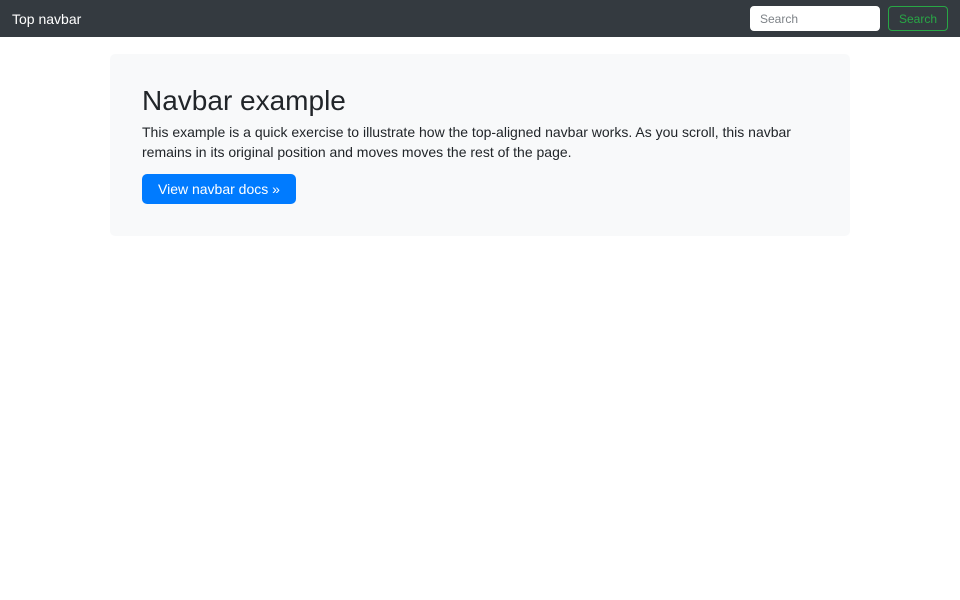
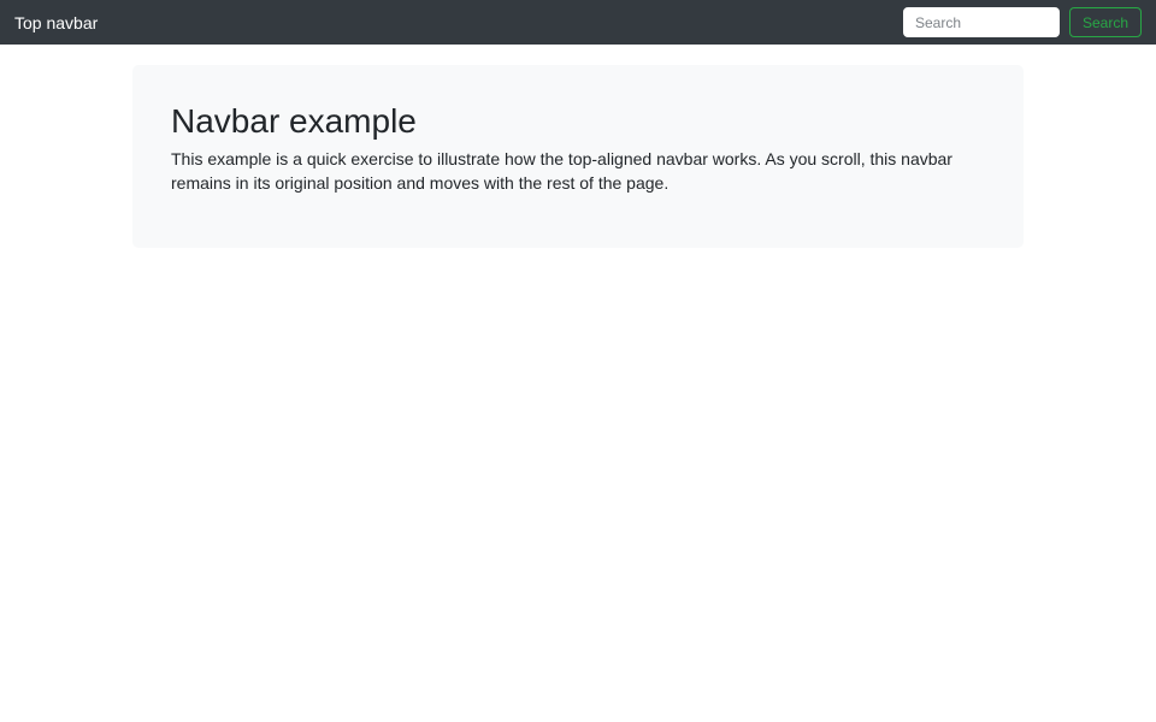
  Top navbar
  Search
  Search
  Navbar example
- This example is a quick exercise to illustrate how the top-aligned navbar works. As you scroll, this navbar remains in its original position and moves moves the rest of the page.
+ This example is a quick exercise to illustrate how the top-aligned navbar works. As you scroll, this navbar remains in its original position and moves with the rest of the page.
- View navbar docs »
